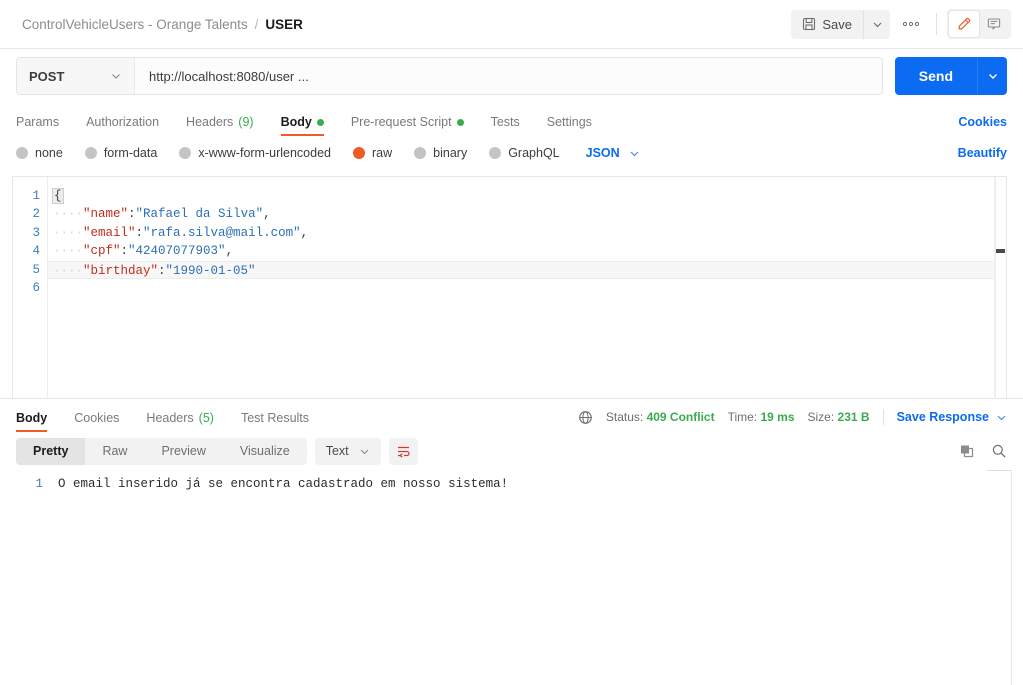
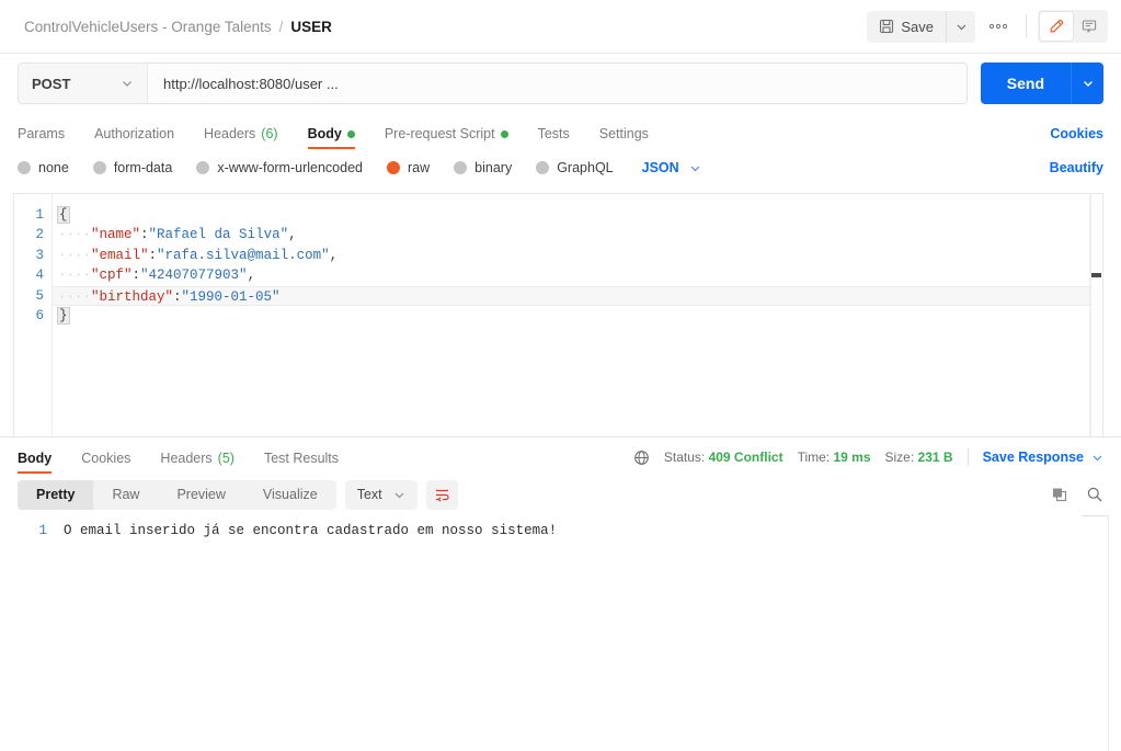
  ControlVehicleUsers - Orange Talents
  /
  USER
  Save
  POST
  http://localhost:8080/user ...
  Send
  Params
  Authorization
  Headers
- (9)
+ (6)
  Body
  Pre-request Script
  Tests
  Settings
  Cookies
  none
  form-data
  x-www-form-urlencoded
  raw
  binary
  GraphQL
  JSON
  Beautify
  1
  2
  3
  4
  5
  6
  {
  ····"name":"Rafael da Silva",
  ····"email":"rafa.silva@mail.com",
  ····"cpf":"42407077903",
  ····"birthday":"1990-01-05"
+ }
  Body
  Cookies
  Headers
  (5)
  Test Results
  Status: 409 Conflict
  Time: 19 ms
  Size: 231 B
  Save Response
  Pretty
  Raw
  Preview
  Visualize
  Text
  1
  O email inserido já se encontra cadastrado em nosso sistema!
